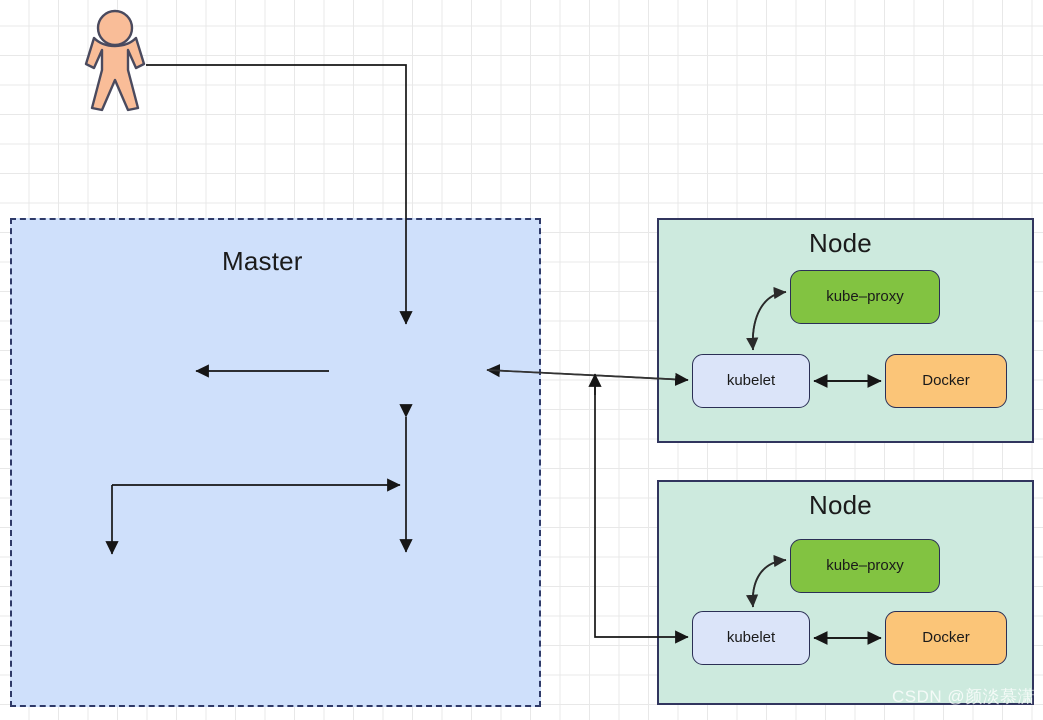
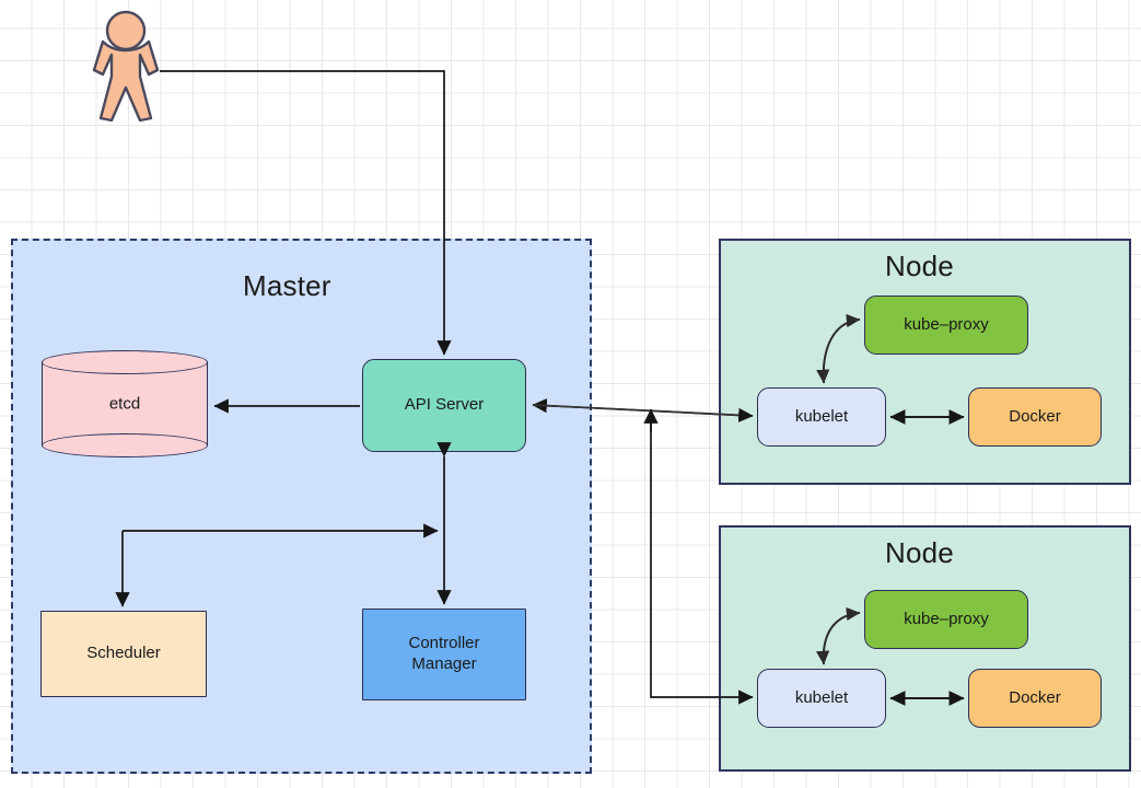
  Master
+ etcd
+ API Server
+ Scheduler
+ Controller
+ Manager
  Node
  kube–proxy
  kubelet
  Docker
  Node
  kube–proxy
  kubelet
  Docker
- CSDN @颜淡慕潇
